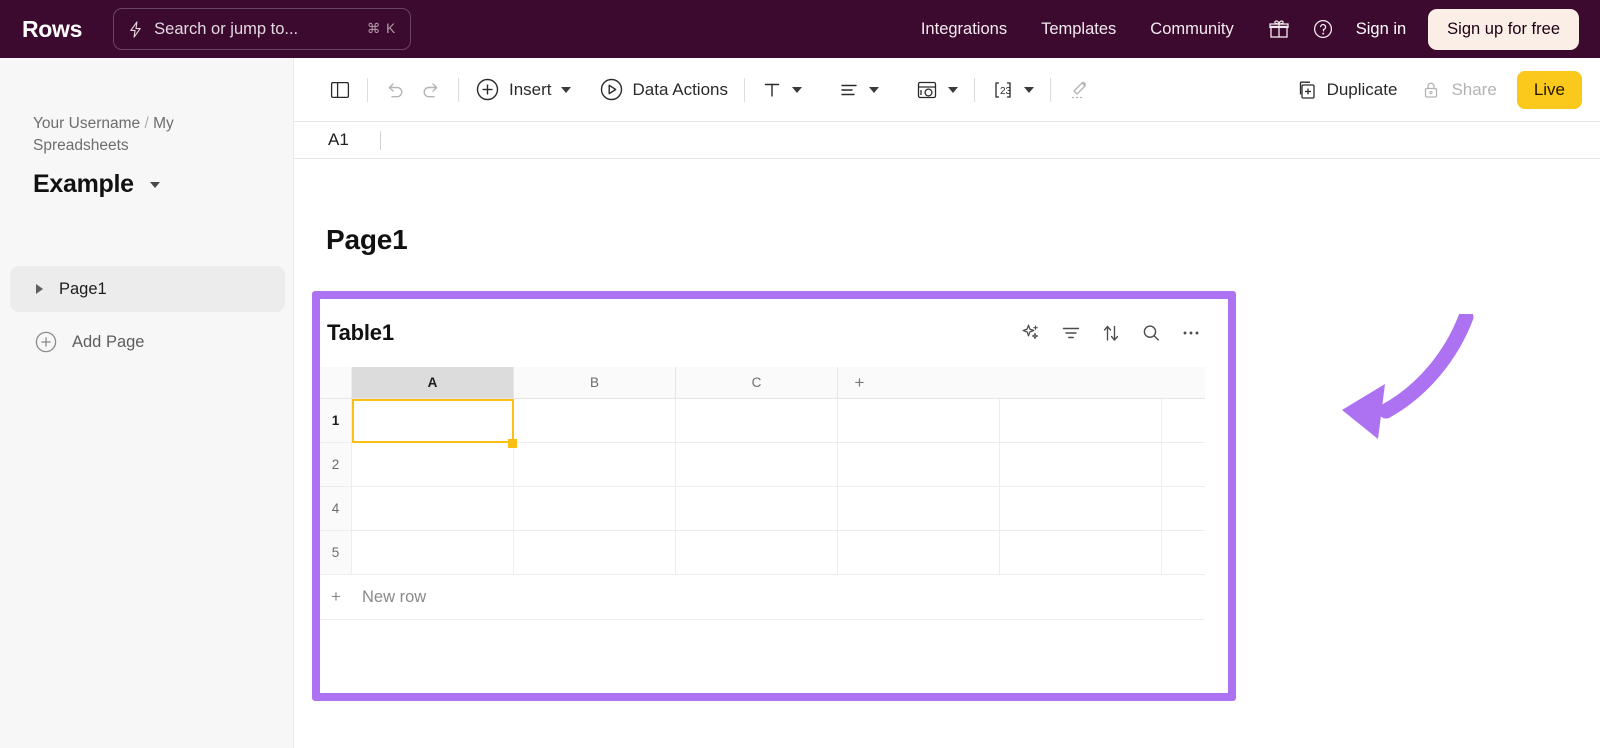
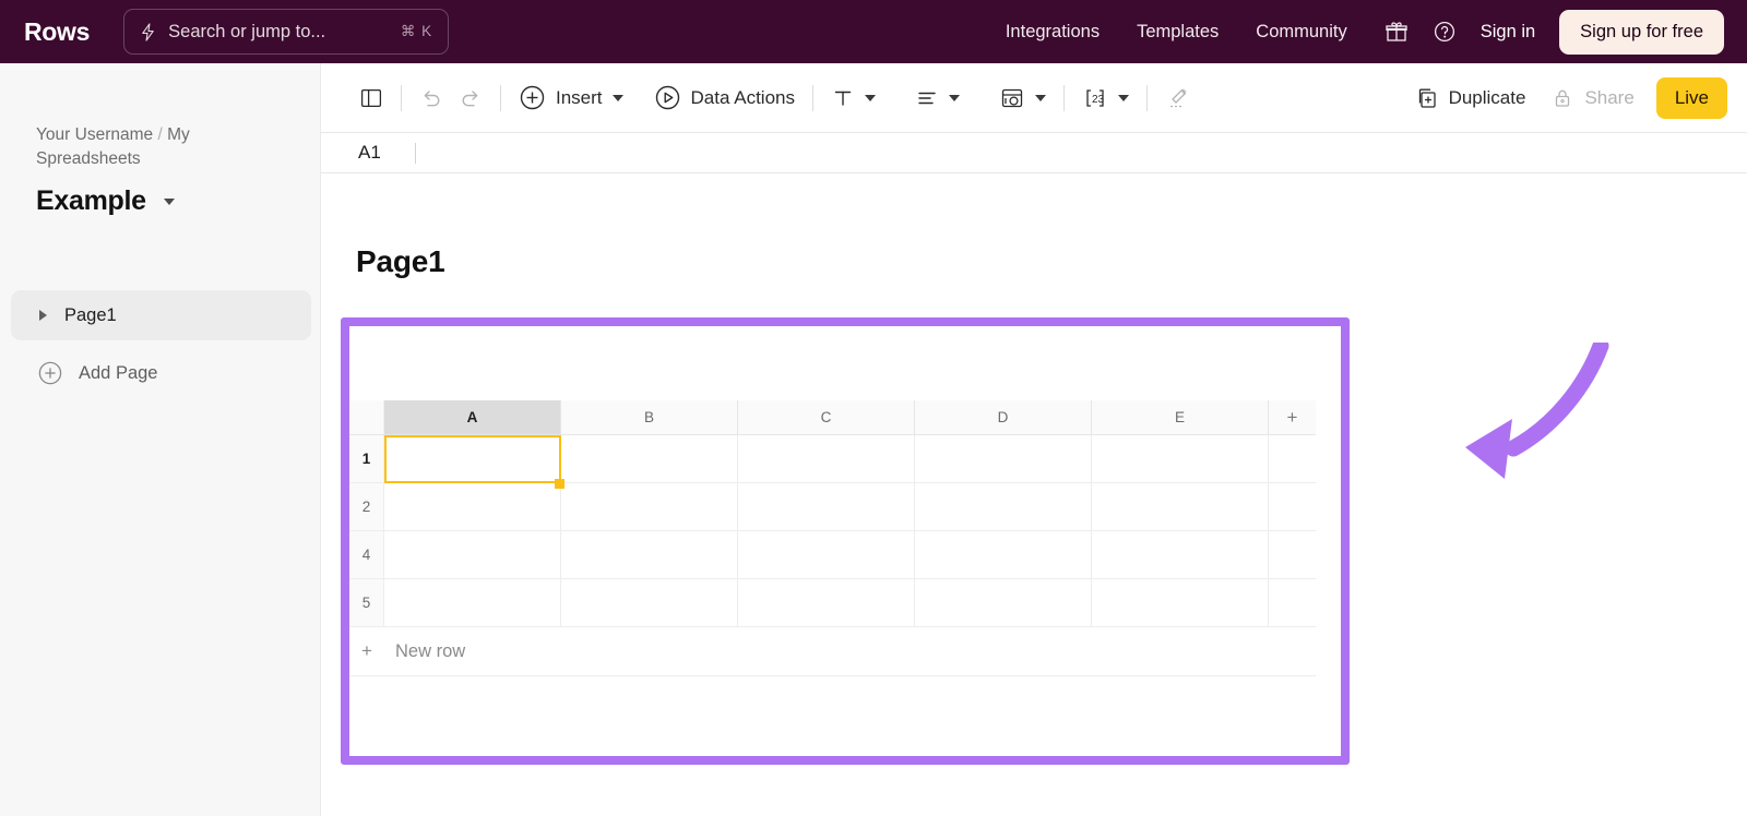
  Rows
  Search or jump to...
  ⌘ K
  Integrations
  Templates
  Community
  Sign in
  Sign up for free
  Your Username / My Spreadsheets
  Example
  Page1
  Add Page
  Insert
  Data Actions
  23
  Duplicate
  Share
  Live
  A1
  Page1
- Table1
  A
  B
  C
+ D
+ E
  +
  1
  2
  4
  5
  +
  New row
